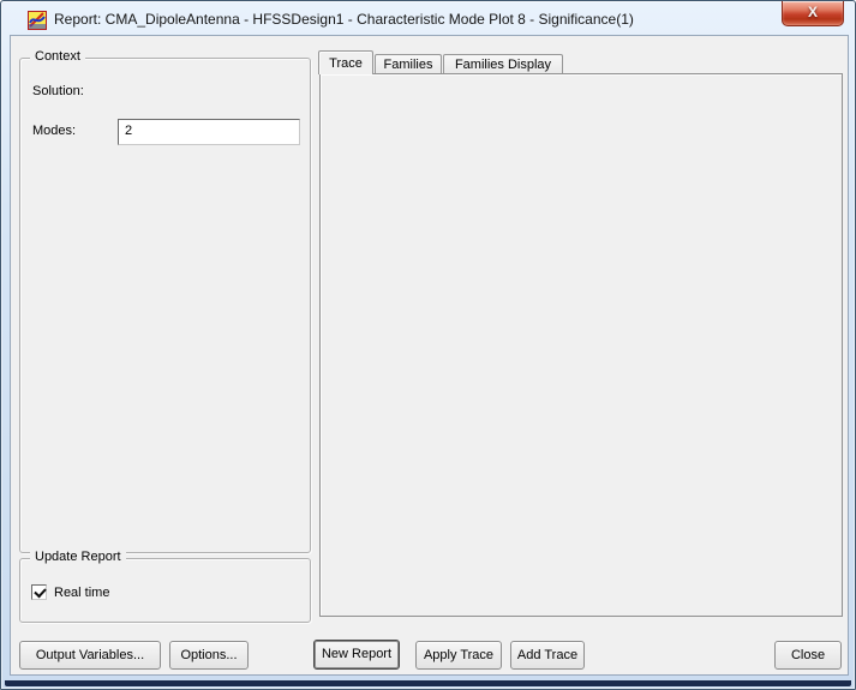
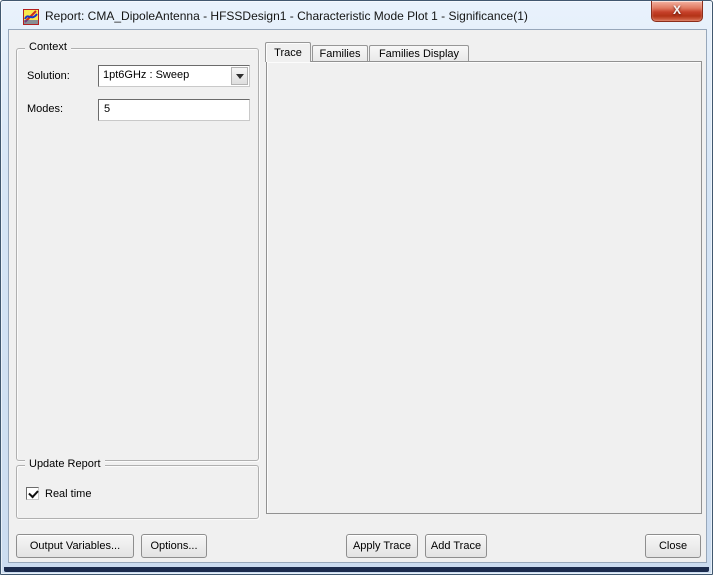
- Report: CMA_DipoleAntenna - HFSSDesign1 - Characteristic Mode Plot 8 - Significance(1)
+ Report: CMA_DipoleAntenna - HFSSDesign1 - Characteristic Mode Plot 1 - Significance(1)
  X
  Context
  Solution:
+ 1pt6GHz : Sweep
  Modes:
- 2
+ 5
  Trace
  Families
  Families Display
  Update Report
  Real time
  Output Variables...
  Options...
- New Report
  Apply Trace
  Add Trace
  Close
